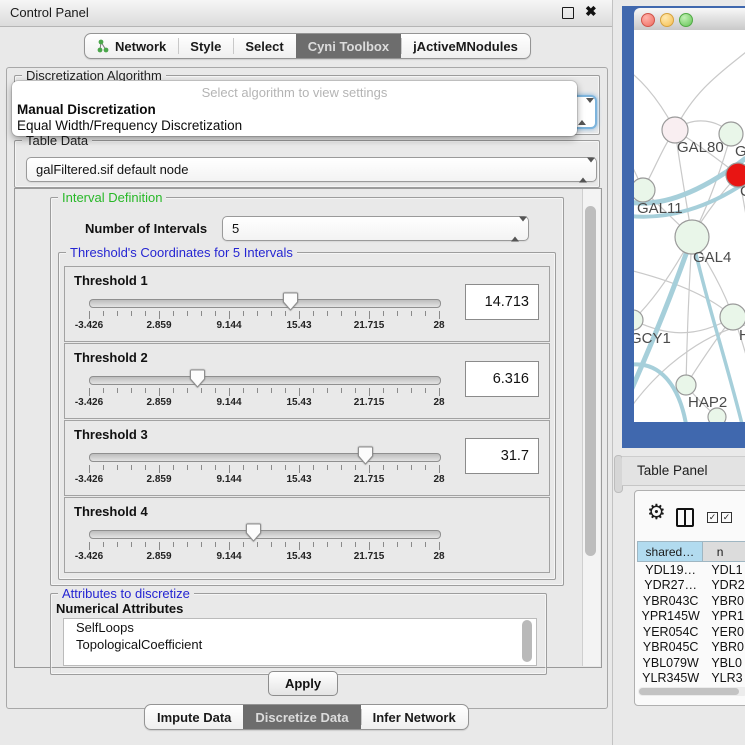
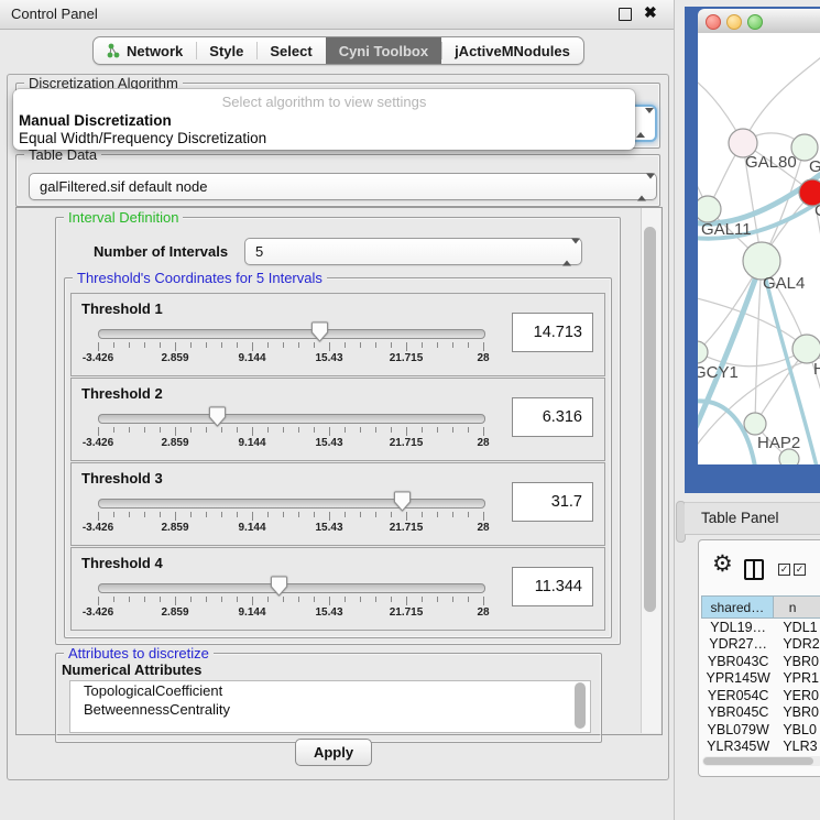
  Control Panel
  ✖
  Network
  Style
  Select
  Cyni Toolbox
  jActiveMNodules
  Discretization Algorithm
  Select algorithm to view settings
  Manual Discretization
  Equal Width/Frequency Discretization
  Table Data
  galFiltered.sif default node
  Interval Definition
  Number of Intervals
  5
  Threshold's Coordinates for 5 Intervals
  Threshold 1
  -3.426
  2.859
  9.144
  15.43
  21.715
  28
  14.713
  Threshold 2
  -3.426
  2.859
  9.144
  15.43
  21.715
  28
  6.316
  Threshold 3
  -3.426
  2.859
  9.144
  15.43
  21.715
  28
  31.7
  Threshold 4
  -3.426
  2.859
  9.144
  15.43
  21.715
  28
+ 11.344
  Attributes to discretize
  Numerical Attributes
- SelfLoops
  TopologicalCoefficient
+ BetweennessCentrality
  Apply
- Impute Data
- Discretize Data
- Infer Network
  GAL80
  G
  GAL11
  GAL4
  GCY1
  H
  HAP2
  Table Panel
  ⚙
  ✓
  ✓
  shared…
  n
  YDL19…
  YDL1
  YDR27…
  YDR2
  YBR043C
  YBR0
  YPR145W
  YPR1
  YER054C
  YER0
  YBR045C
  YBR0
  YBL079W
  YBL0
  YLR345W
  YLR3
